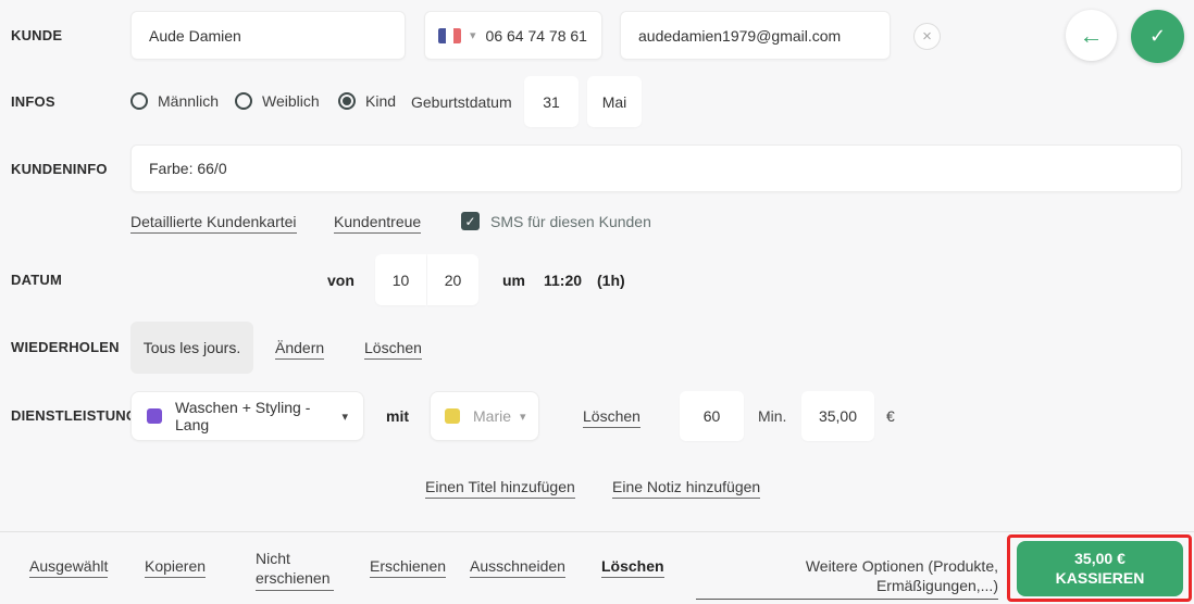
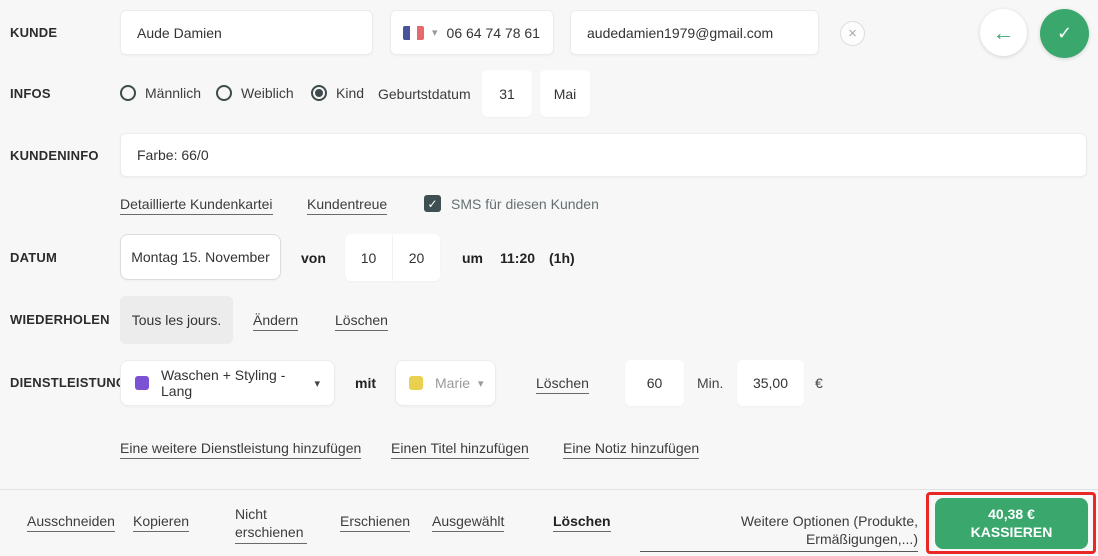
  KUNDE
  Aude Damien
  ▾
  06 64 74 78 61
  audedamien1979@gmail.com
  ×
  ←
  ✓
  INFOS
  Männlich
  Weiblich
  Kind
  Geburtstdatum
  31
  Mai
  KUNDENINFO
  Farbe: 66/0
  Detaillierte Kundenkartei
  Kundentreue
  ✓
  SMS für diesen Kunden
  DATUM
+ Montag 15. November
  von
  10
  20
  um
  11:20
  (1h)
  WIEDERHOLEN
  Tous les jours.
  Ändern
  Löschen
  DIENSTLEISTUN
  Waschen + Styling - Lang
  ▾
  mit
  Marie
  ▾
  Löschen
  60
  Min.
  35,00
  €
+ Eine weitere Dienstleistung hinzufügen
  Einen Titel hinzufügen
  Eine Notiz hinzufügen
- Ausgewählt
+ Ausschneiden
  Kopieren
  Nicht erschienen
  Erschienen
- Ausschneiden
+ Ausgewählt
  Löschen
  Weitere Optionen (Produkte, Ermäßigungen,...)
- 35,00 €
+ 40,38 €
  KASSIEREN
